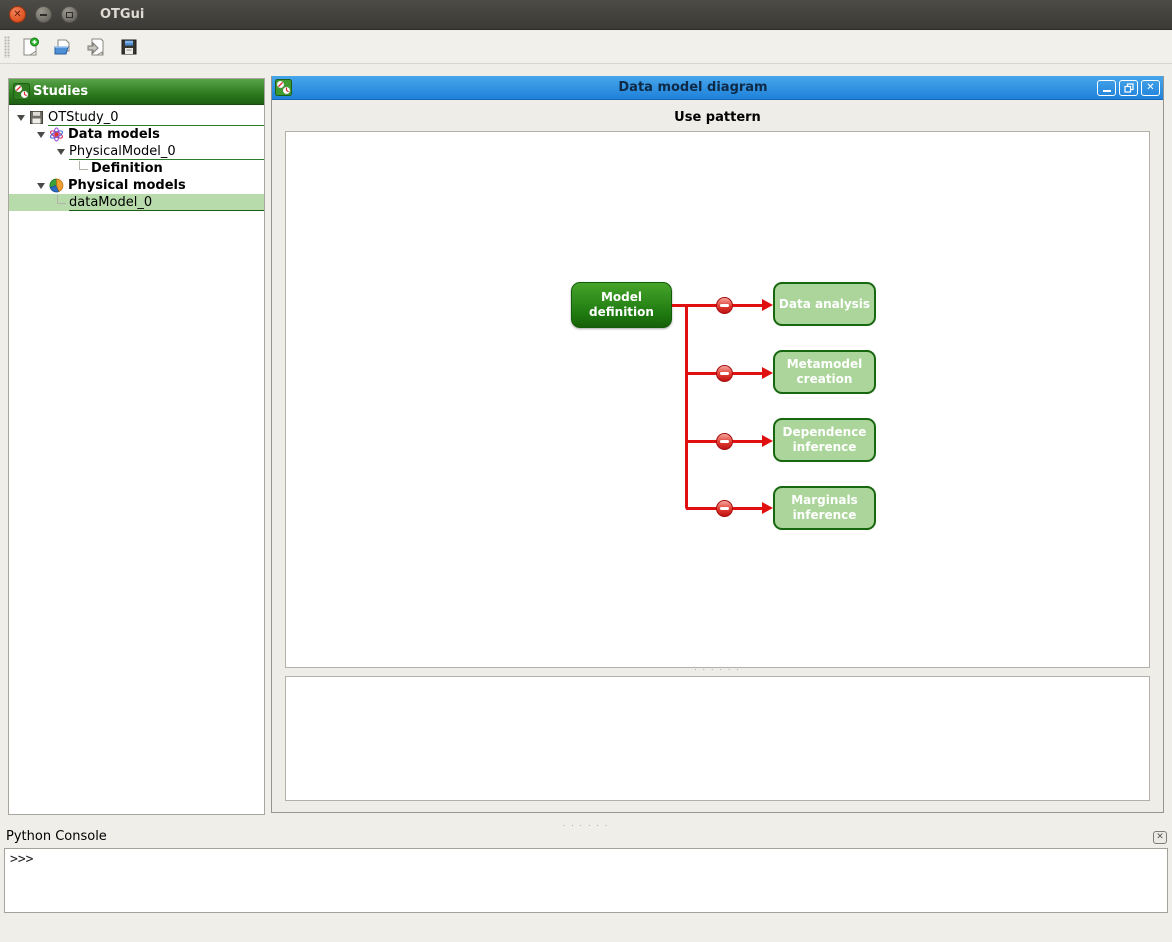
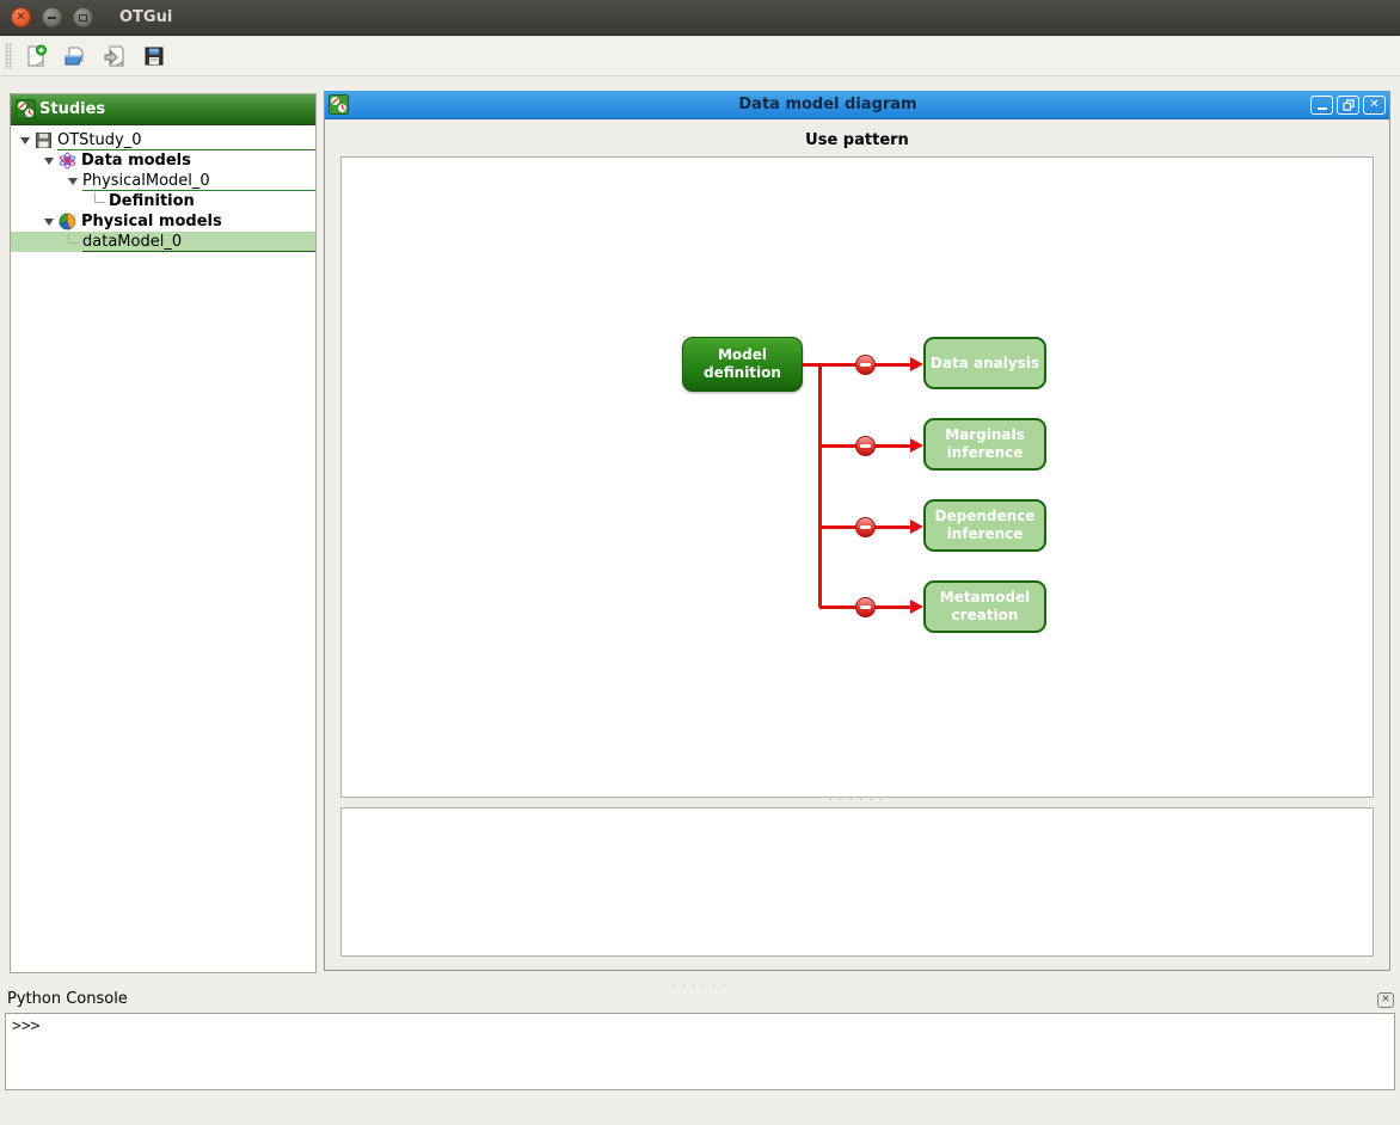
  ✕
  OTGui
  Studies
  OTStudy_0
  Data models
  PhysicalModel_0
  Definition
  Physical models
  dataModel_0
  Data model diagram
  ✕
  Use pattern
  Model definition
  Data analysis
- Metamodel creation
+ Marginals inference
  Dependence inference
- Marginals inference
+ Metamodel creation
  · · · · · ·
  · · · · · ·
  Python Console
  ✕
  >>>
